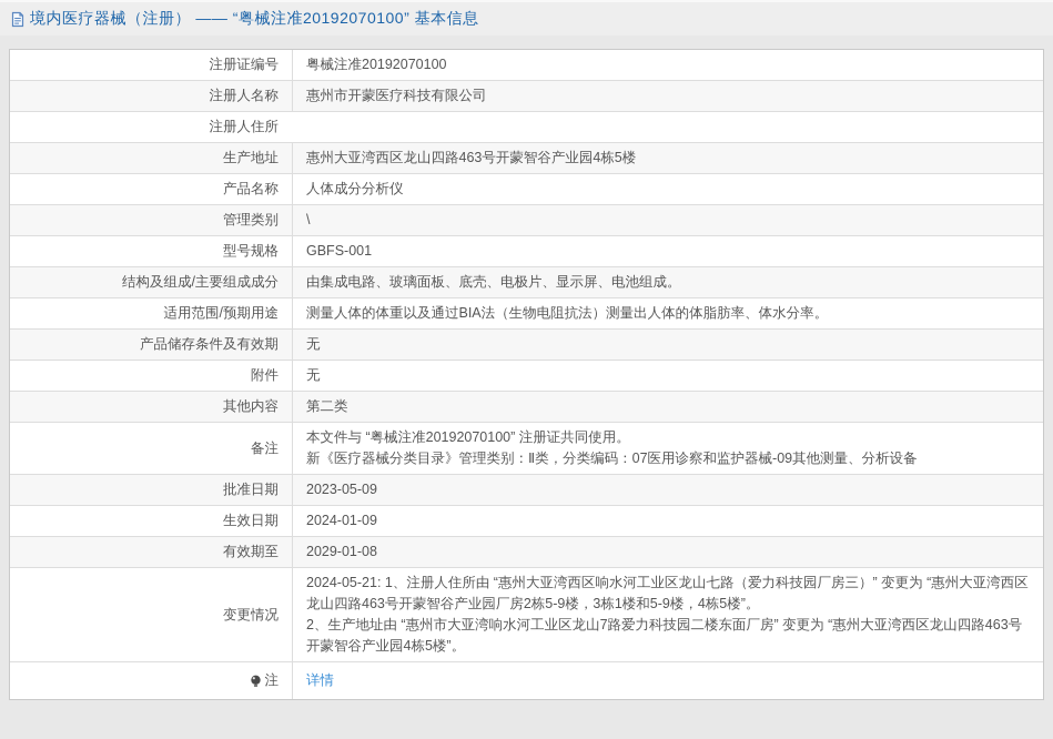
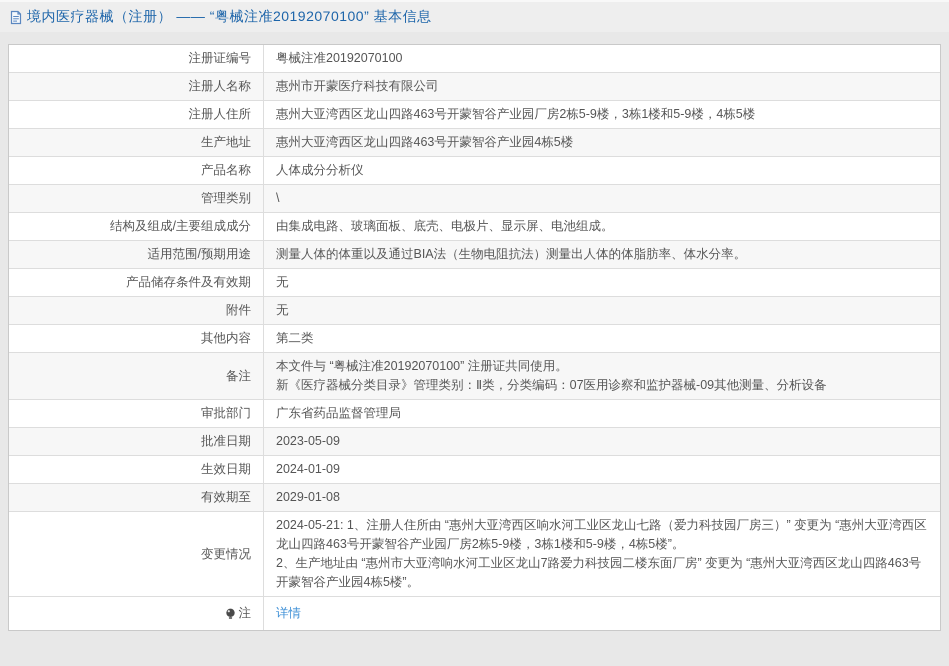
  境内医疗器械（注册） —— “粤械注准20192070100” 基本信息
  注册证编号
  粤械注准20192070100
  注册人名称
  惠州市开蒙医疗科技有限公司
  注册人住所
+ 惠州大亚湾西区龙山四路463号开蒙智谷产业园厂房2栋5-9楼，3栋1楼和5-9楼，4栋5楼
  生产地址
  惠州大亚湾西区龙山四路463号开蒙智谷产业园4栋5楼
  产品名称
  人体成分分析仪
  管理类别
  \
- 型号规格
- GBFS-001
  结构及组成/主要组成成分
  由集成电路、玻璃面板、底壳、电极片、显示屏、电池组成。
  适用范围/预期用途
  测量人体的体重以及通过BIA法（生物电阻抗法）测量出人体的体脂肪率、体水分率。
  产品储存条件及有效期
  无
  附件
  无
  其他内容
  第二类
  备注
  本文件与 “粤械注准20192070100” 注册证共同使用。
  新《医疗器械分类目录》管理类别：Ⅱ类，分类编码：07医用诊察和监护器械-09其他测量、分析设备
+ 审批部门
+ 广东省药品监督管理局
  批准日期
  2023-05-09
  生效日期
  2024-01-09
  有效期至
  2029-01-08
  变更情况
  2024-05-21: 1、注册人住所由 “惠州大亚湾西区响水河工业区龙山七路（爱力科技园厂房三）” 变更为 “惠州大亚湾西区龙山四路463号开蒙智谷产业园厂房2栋5-9楼，3栋1楼和5-9楼，4栋5楼”。
  2、生产地址由 “惠州市大亚湾响水河工业区龙山7路爱力科技园二楼东面厂房” 变更为 “惠州大亚湾西区龙山四路463号开蒙智谷产业园4栋5楼”。
  注
  详情
